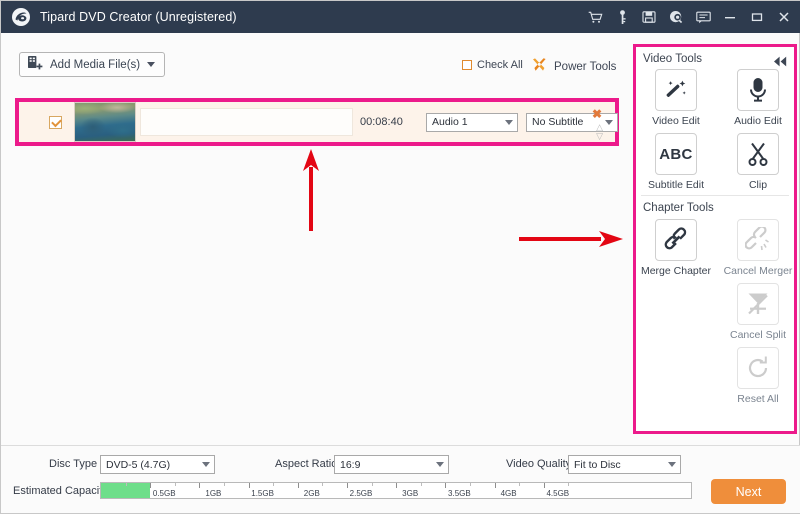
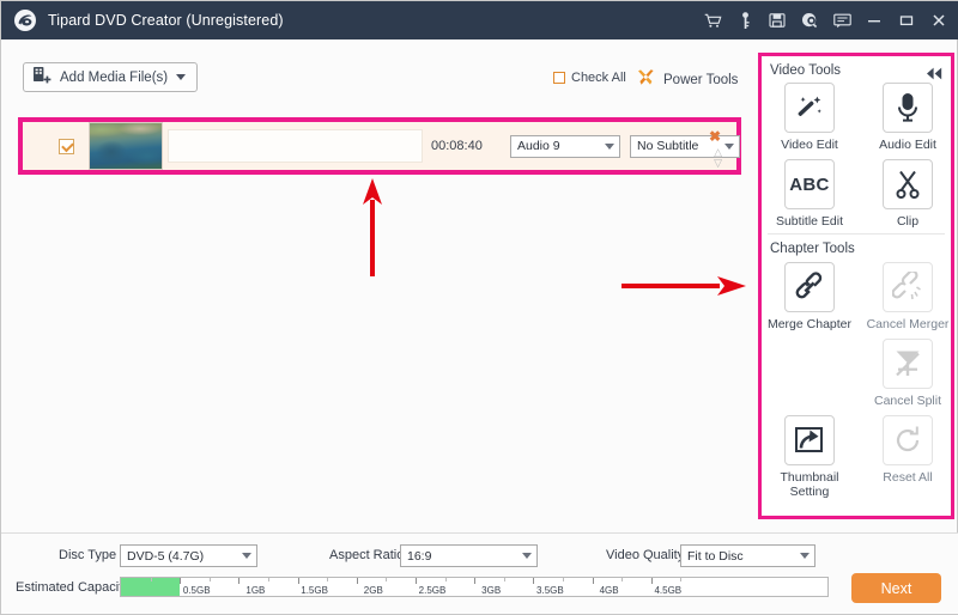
  Tipard DVD Creator (Unregistered)
  Add Media File(s)
  Check All
  Power Tools
  00:08:40
- Audio 1
+ Audio 9
  No Subtitle
  ✖
  △
  ▽
  Video Tools
  Video Edit
  Audio Edit
  ABC
  Subtitle Edit
  Clip
  Chapter Tools
  Merge Chapter
  Cancel Merger
  Cancel Split
+ Thumbnail Setting
  Reset All
  Disc Type
  DVD-5 (4.7G)
  Aspect Rati
  16:9
  Video Qualit
  Fit to Disc
  Estimated Capaci
  0.5GB
  1GB
  1.5GB
  2GB
  2.5GB
  3GB
  3.5GB
  4GB
  4.5GB
  Next
